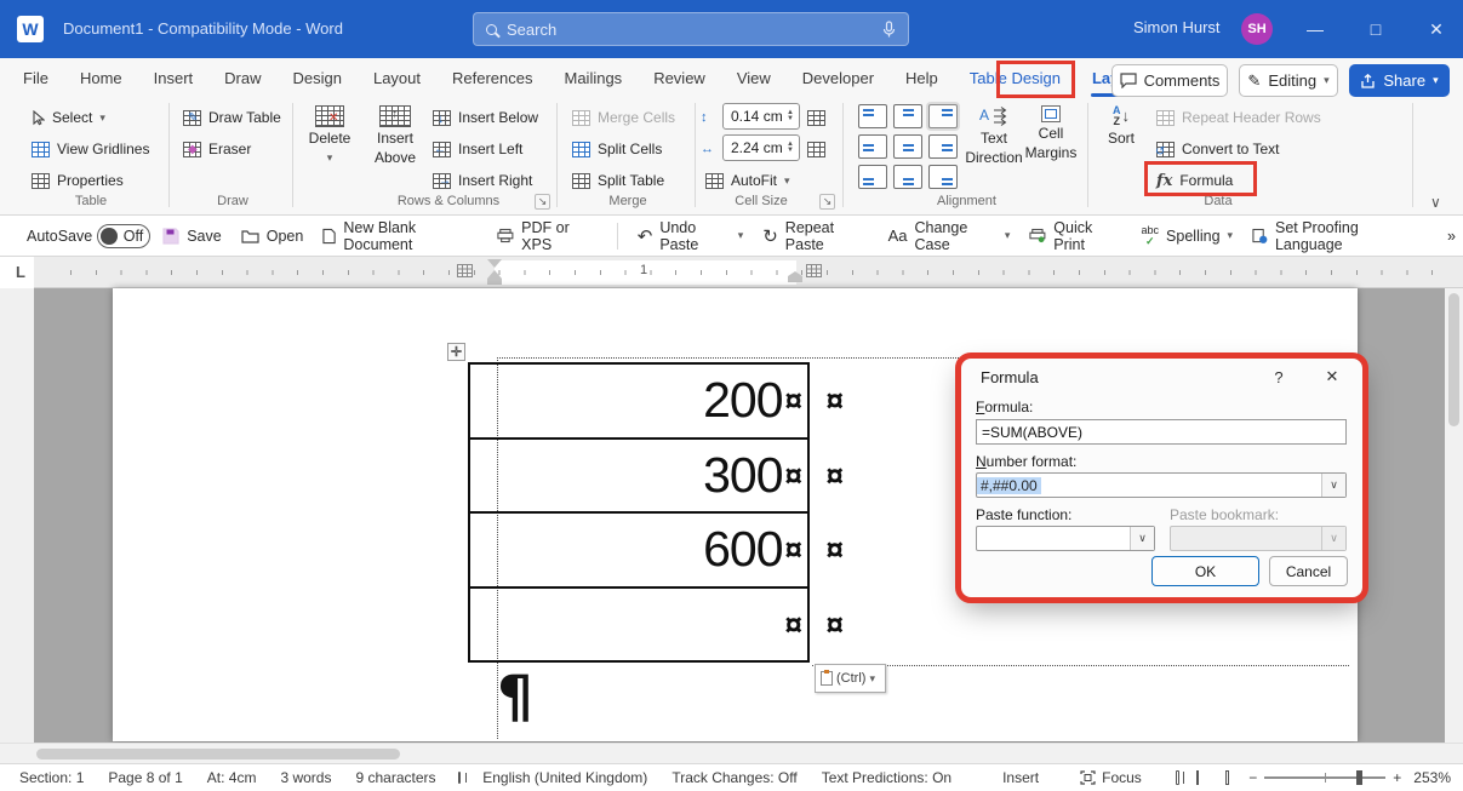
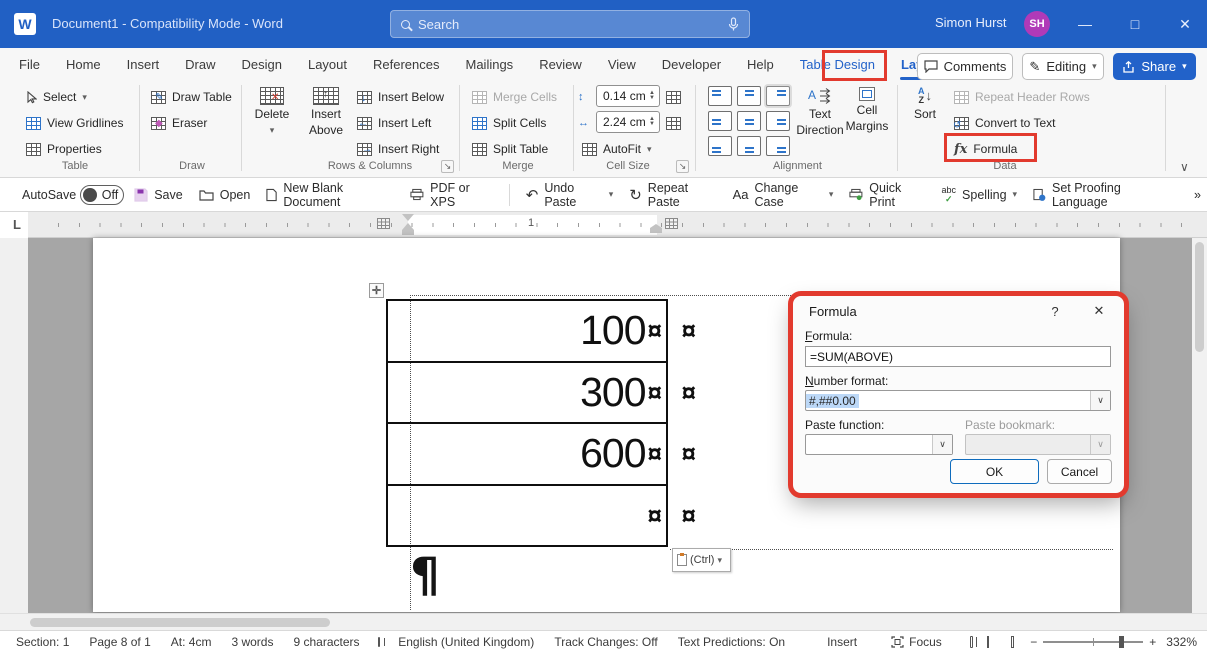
  W
  Document1 - Compatibility Mode - Word
  Search
  Simon Hurst
  SH
  —
  □
  ✕
  File
  Home
  Insert
  Draw
  Design
  Layout
  References
  Mailings
  Review
  View
  Developer
  Help
  Table Design
  Comments
  ✎
  Editing
  ▾
  Share
  ▾
  Select
  ▾
  View Gridlines
  Properties
  Table
  ✎
  Draw Table
  ◆
  Eraser
  Draw
  ✕
  Delete
  ▾
  ↑
  Insert
  Above
  ↓
  Insert Below
  ←
  Insert Left
  →
  Insert Right
  Rows & Columns
  ↘
  Merge Cells
  Split Cells
  Split Table
  Merge
  ↕
  0.14 cm
  ↔
  2.24 cm
  AutoFit
  ▾
  Cell Size
  ↘
  A
  Text
  Direction
  Cell
  Margins
  Alignment
  A
  Z
  ↓
  Sort
  Repeat Header Rows
  ↺
  Convert to Text
  fx
  Formula
  Data
  ∨
  AutoSave
  Off
  Save
  Open
  New Blank Document
  PDF or XPS
  ↶
  Undo Paste
  ▾
  ↻
  Repeat Paste
  Aa
  Change Case
  ▾
  Quick Print
  abc
  ✓
  Spelling
  ▾
  Set Proofing Language
  »
  L
  1
  ✛
- 200
+ 100
  ¤
  ¤
  300
  ¤
  ¤
  600
  ¤
  ¤
  ¤
  ¤
  ¶
  (Ctrl)
  ▾
  Formula
  ?
  ✕
  Formula:
  =SUM(ABOVE)
  Number format:
  #,##0.00
  ∨
  Paste function:
  Paste bookmark:
  ∨
  ∨
  OK
  Cancel
  Section: 1
  Page 8 of 1
  At: 4cm
  3 words
  9 characters
  English (United Kingdom)
  Track Changes: Off
  Text Predictions: On
  Insert
  Focus
  −
  +
- 253%
+ 332%
